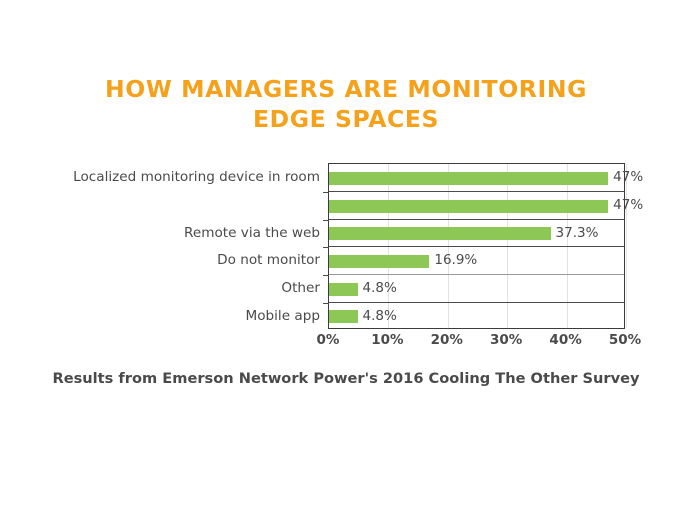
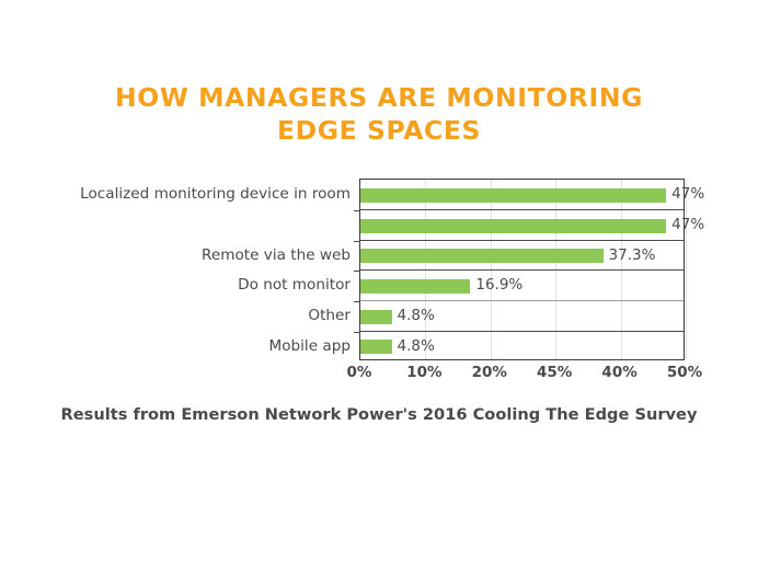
  HOW MANAGERS ARE MONITORING
  EDGE SPACES
  Localized monitoring device in room
  Remote via the web
  Do not monitor
  Other
  Mobile app
  47%
  47%
  37.3%
  16.9%
  4.8%
  4.8%
  0%
  10%
  20%
- 30%
+ 45%
  40%
  50%
- Results from Emerson Network Power's 2016 Cooling The Other Survey
+ Results from Emerson Network Power's 2016 Cooling The Edge Survey
